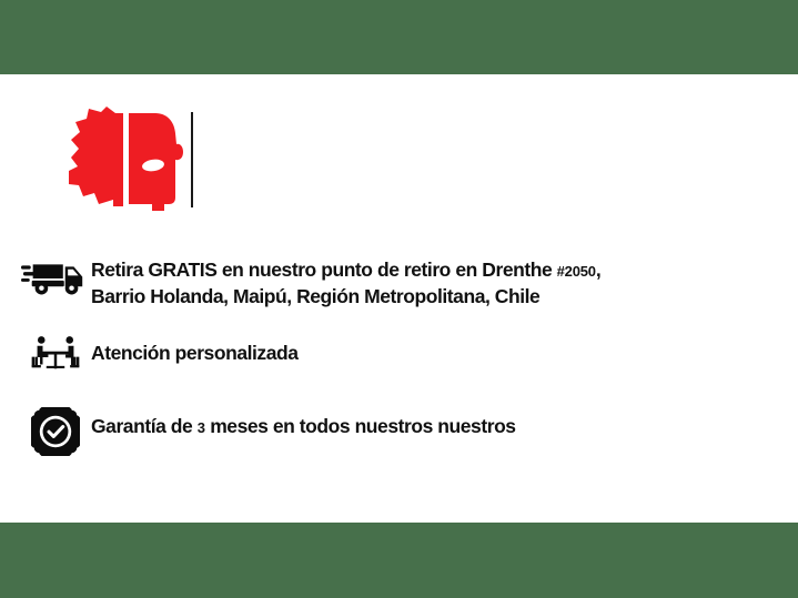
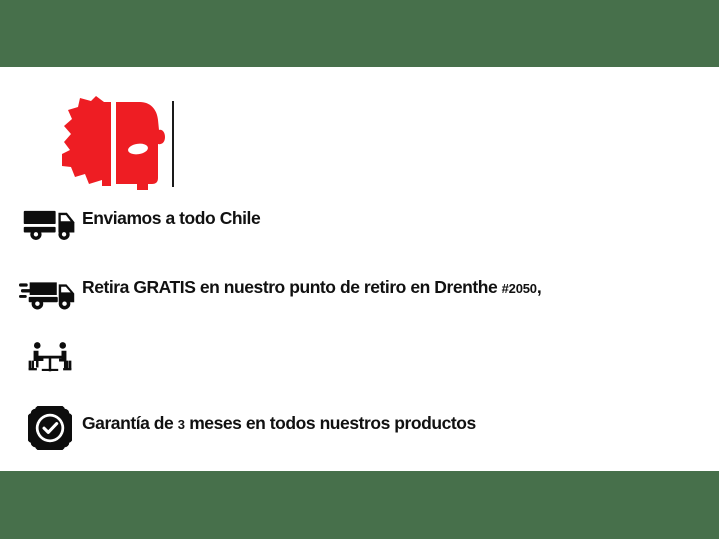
+ Enviamos a todo Chile
  Retira GRATIS en nuestro punto de retiro en Drenthe #2050,
- Barrio Holanda, Maipú, Región Metropolitana, Chile
- Atención personalizada
- Garantía de 3 meses en todos nuestros nuestros
+ Garantía de 3 meses en todos nuestros productos
